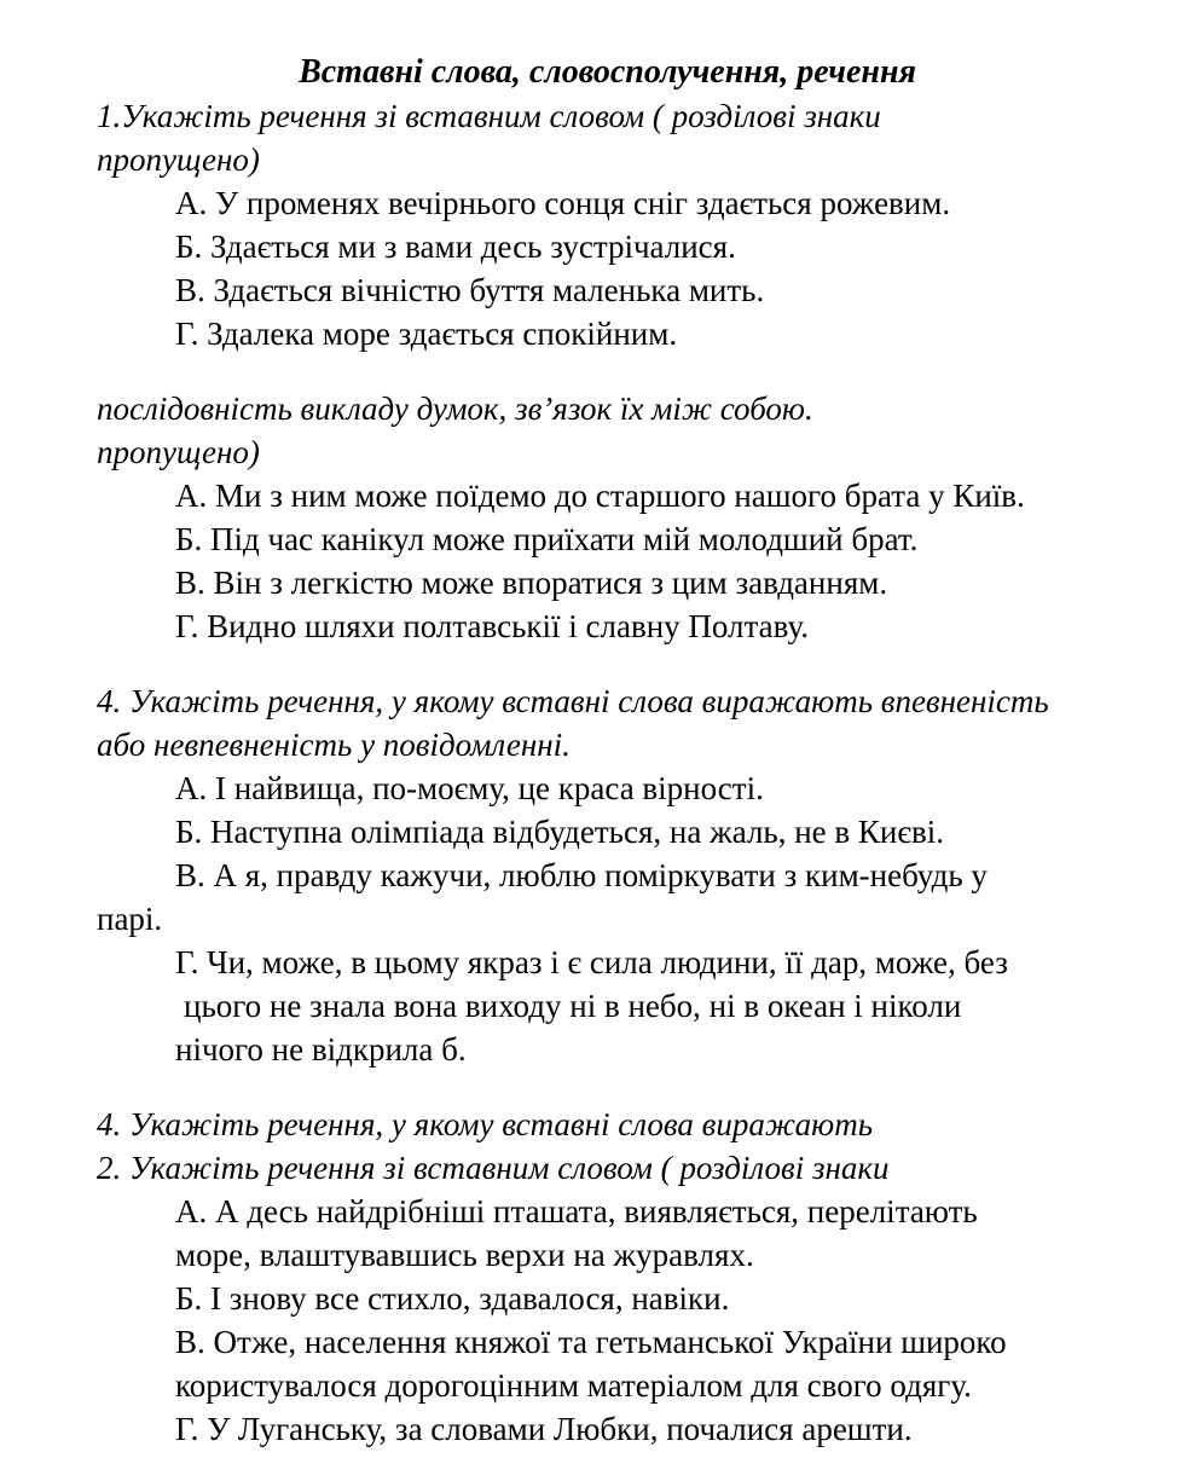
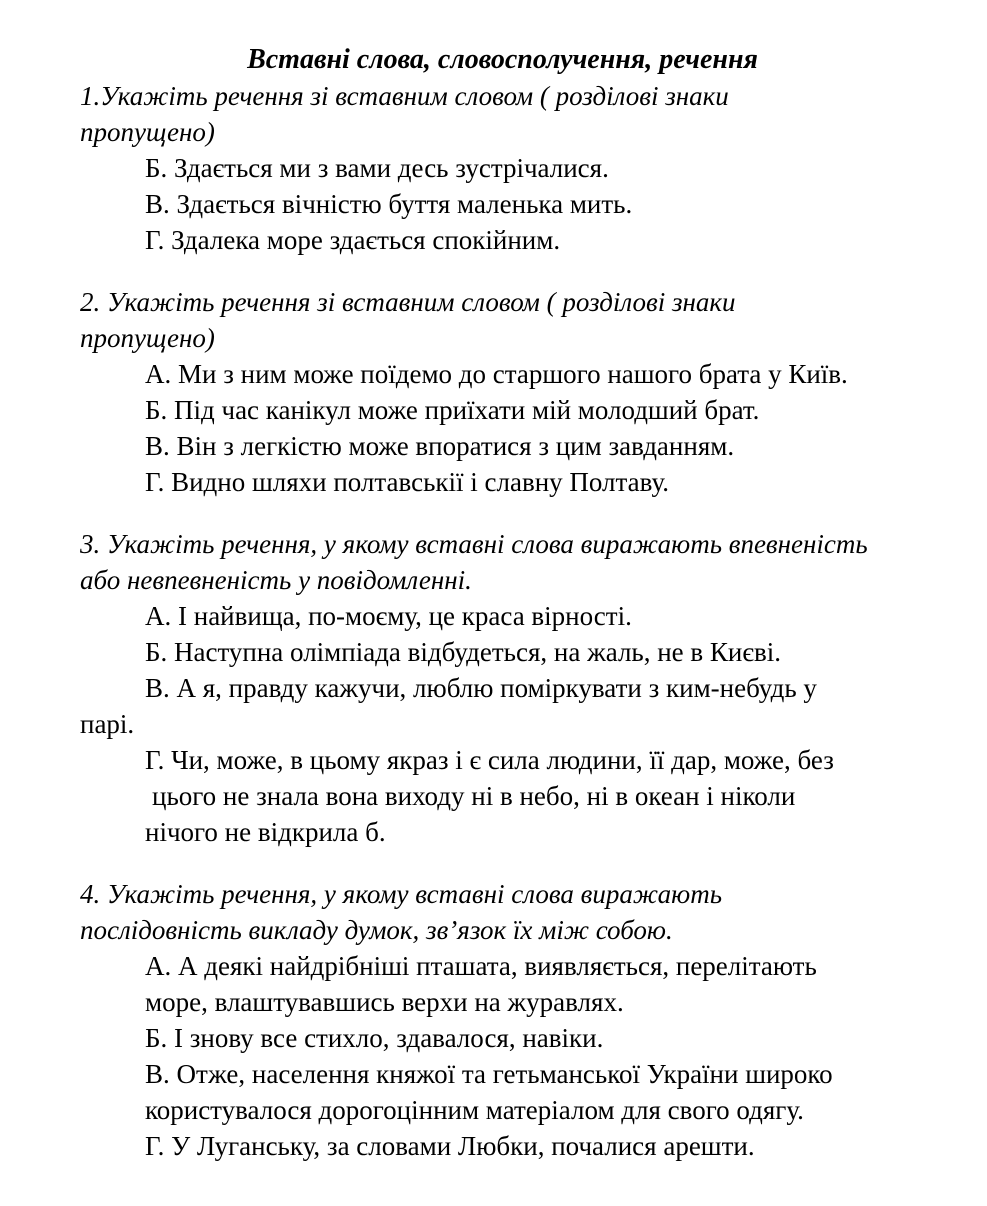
  Вставні слова, словосполучення, речення
  1.Укажіть речення зі вставним словом ( розділові знаки
  пропущено)
- А. У променях вечірнього сонця сніг здається рожевим.
  Б. Здається ми з вами десь зустрічалися.
  В. Здається вічністю буття маленька мить.
  Г. Здалека море здається спокійним.
- послідовність викладу думок, зв’язок їх між собою.
+ 2. Укажіть речення зі вставним словом ( розділові знаки
  пропущено)
  А. Ми з ним може поїдемо до старшого нашого брата у Київ.
  Б. Під час канікул може приїхати мій молодший брат.
  В. Він з легкістю може впоратися з цим завданням.
  Г. Видно шляхи полтавськії і славну Полтаву.
- 4. Укажіть речення, у якому вставні слова виражають впевненість
+ 3. Укажіть речення, у якому вставні слова виражають впевненість
  або невпевненість у повідомленні.
  А. І найвища, по-моєму, це краса вірності.
  Б. Наступна олімпіада відбудеться, на жаль, не в Києві.
  В. А я, правду кажучи, люблю поміркувати з ким-небудь у
  парі.
  Г. Чи, може, в цьому якраз і є сила людини, її дар, може, без
  цього не знала вона виходу ні в небо, ні в океан і ніколи
  нічого не відкрила б.
  4. Укажіть речення, у якому вставні слова виражають
- 2. Укажіть речення зі вставним словом ( розділові знаки
+ послідовність викладу думок, зв’язок їх між собою.
- А. А десь найдрібніші пташата, виявляється, перелітають
+ А. А деякі найдрібніші пташата, виявляється, перелітають
  море, влаштувавшись верхи на журавлях.
  Б. І знову все стихло, здавалося, навіки.
  В. Отже, населення княжої та гетьманської України широко
  користувалося дорогоцінним матеріалом для свого одягу.
  Г. У Луганську, за словами Любки, почалися арешти.
